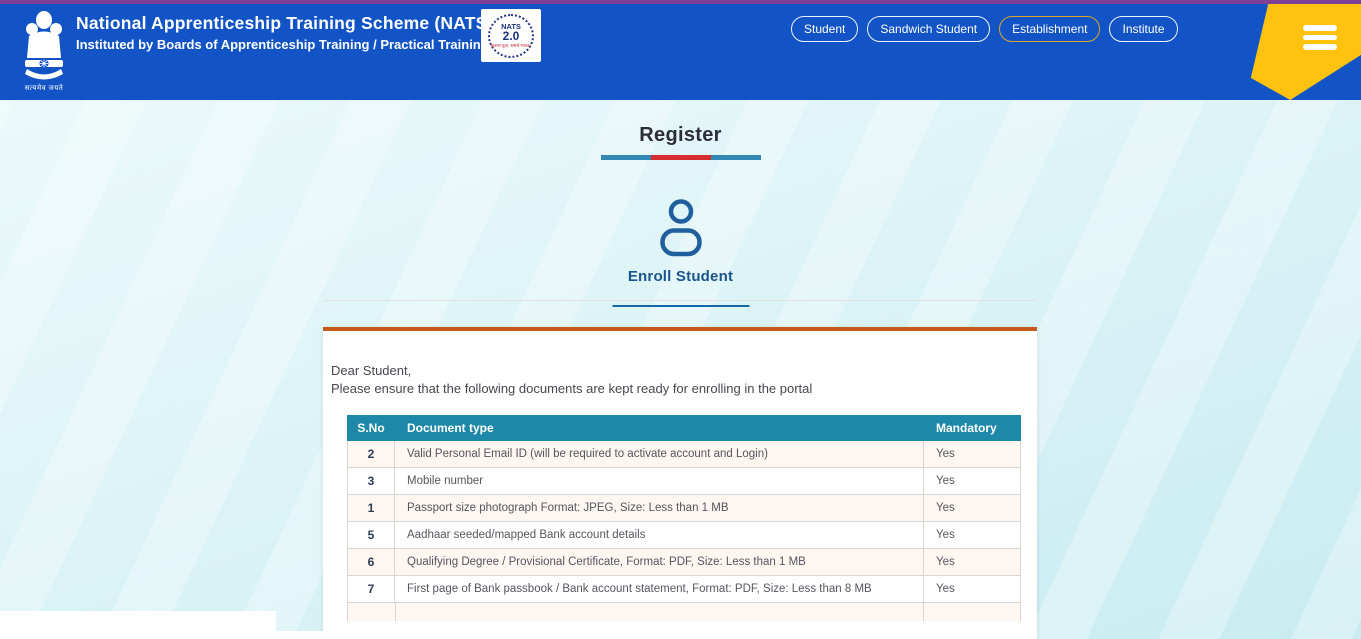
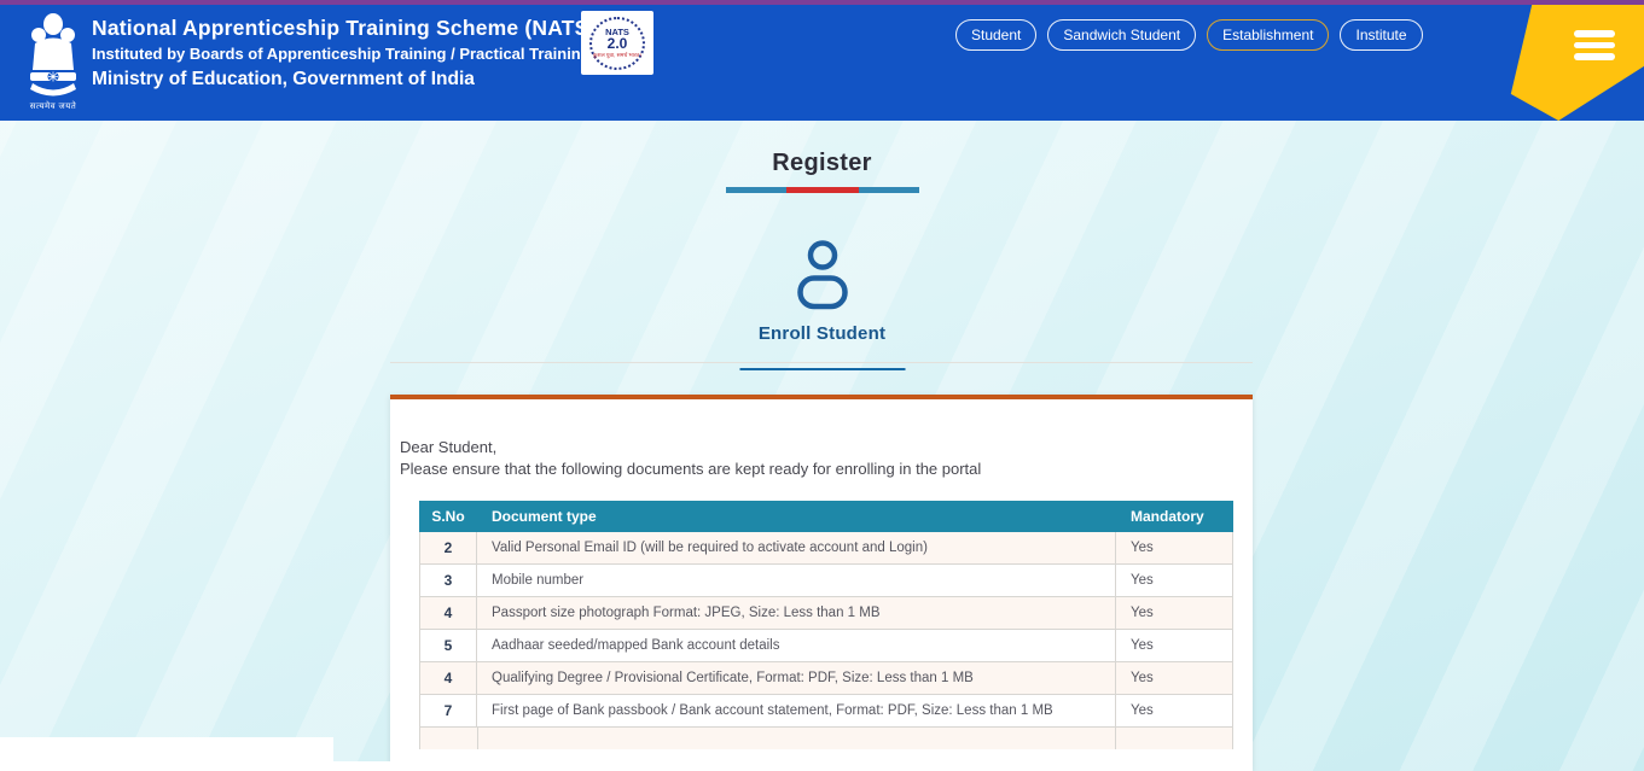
  National Apprenticeship Training Scheme (NAT
  Instituted by Boards of Apprenticeship Training / Practical Trainin
+ Ministry of Education, Government of India
  NATS
  2.0
  Student
  Sandwich Student
  Establishment
  Institute
  Register
  Enroll Student
  Dear Student,
  Please ensure that the following documents are kept ready for enrolling in the portal
  S.No	Document type	Mandatory
  2	Valid Personal Email ID (will be required to activate account and Login)	Yes
  3	Mobile number	Yes
- 1	Passport size photograph Format: JPEG, Size: Less than 1 MB	Yes
+ 4	Passport size photograph Format: JPEG, Size: Less than 1 MB	Yes
  5	Aadhaar seeded/mapped Bank account details	Yes
- 6	Qualifying Degree / Provisional Certificate, Format: PDF, Size: Less than 1 MB	Yes
+ 4	Qualifying Degree / Provisional Certificate, Format: PDF, Size: Less than 1 MB	Yes
- 7	First page of Bank passbook / Bank account statement, Format: PDF, Size: Less than 8 MB	Yes
+ 7	First page of Bank passbook / Bank account statement, Format: PDF, Size: Less than 1 MB	Yes
